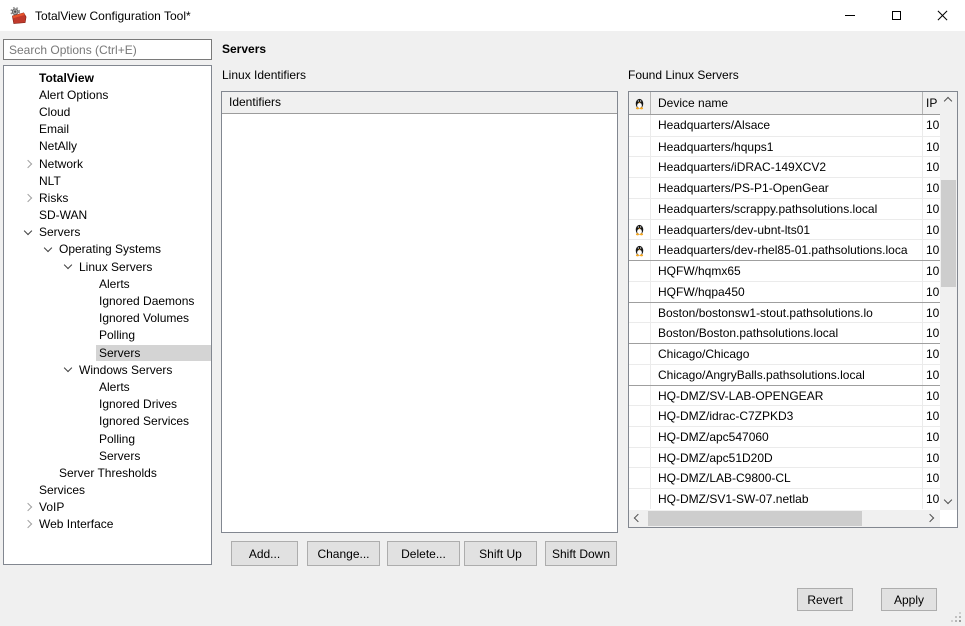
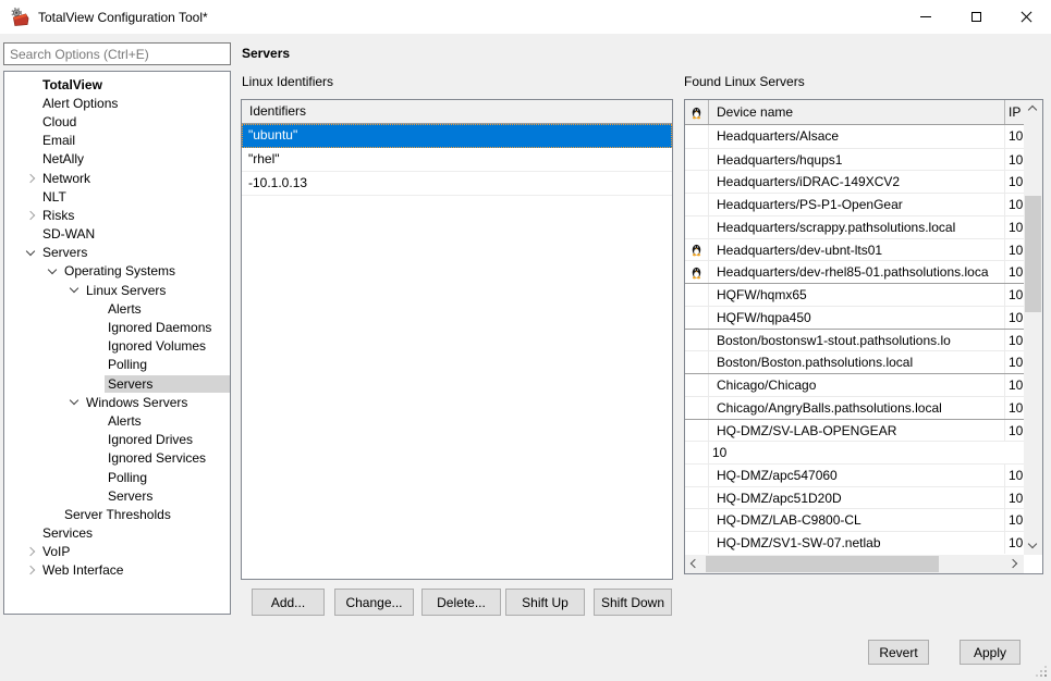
  TotalView Configuration Tool*
  Search Options (Ctrl+E)
  TotalView
  Alert Options
  Cloud
  Email
  NetAlly
  Network
  NLT
  Risks
  SD-WAN
  Servers
  Operating Systems
  Linux Servers
  Alerts
  Ignored Daemons
  Ignored Volumes
  Polling
  Servers
  Windows Servers
  Alerts
  Ignored Drives
  Ignored Services
  Polling
  Servers
  Server Thresholds
  Services
  VoIP
  Web Interface
  Servers
  Linux Identifiers
  Identifiers
+ "ubuntu"
+ "rhel"
+ -10.1.0.13
  Add...
  Change...
  Delete...
  Shift Up
  Shift Down
  Found Linux Servers
  Device name
  IP
  Headquarters/Alsace
  10
  Headquarters/hqups1
  10
  Headquarters/iDRAC-149XCV2
  10
  Headquarters/PS-P1-OpenGear
  10
  Headquarters/scrappy.pathsolutions.local
  10
  Headquarters/dev-ubnt-lts01
  10
  Headquarters/dev-rhel85-01.pathsolutions.loca
  10
  HQFW/hqmx65
  10
  HQFW/hqpa450
  10
  Boston/bostonsw1-stout.pathsolutions.lo
  10
  Boston/Boston.pathsolutions.local
  10
  Chicago/Chicago
  10
  Chicago/AngryBalls.pathsolutions.local
  10
  HQ-DMZ/SV-LAB-OPENGEAR
  10
- HQ-DMZ/idrac-C7ZPKD3
  10
  HQ-DMZ/apc547060
  10
  HQ-DMZ/apc51D20D
  10
  HQ-DMZ/LAB-C9800-CL
  10
  HQ-DMZ/SV1-SW-07.netlab
  10
  Revert
  Apply
